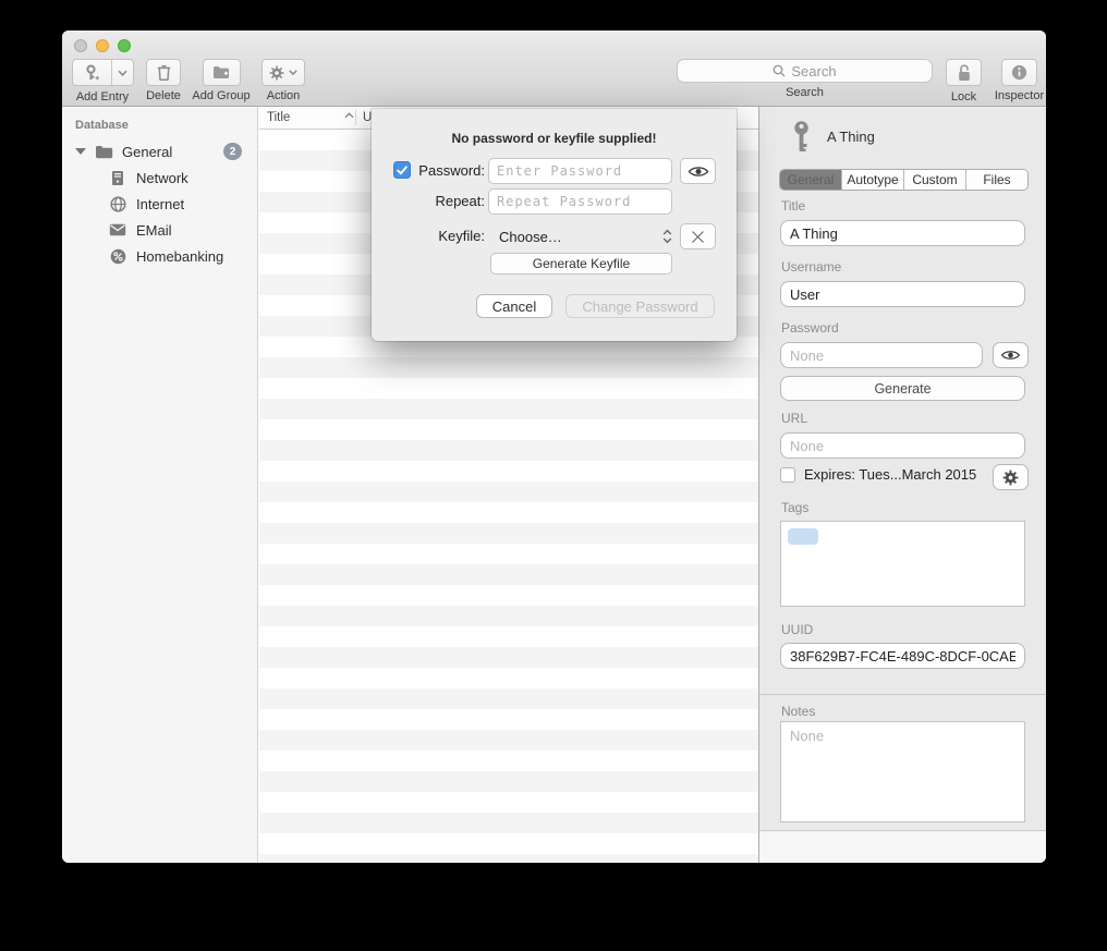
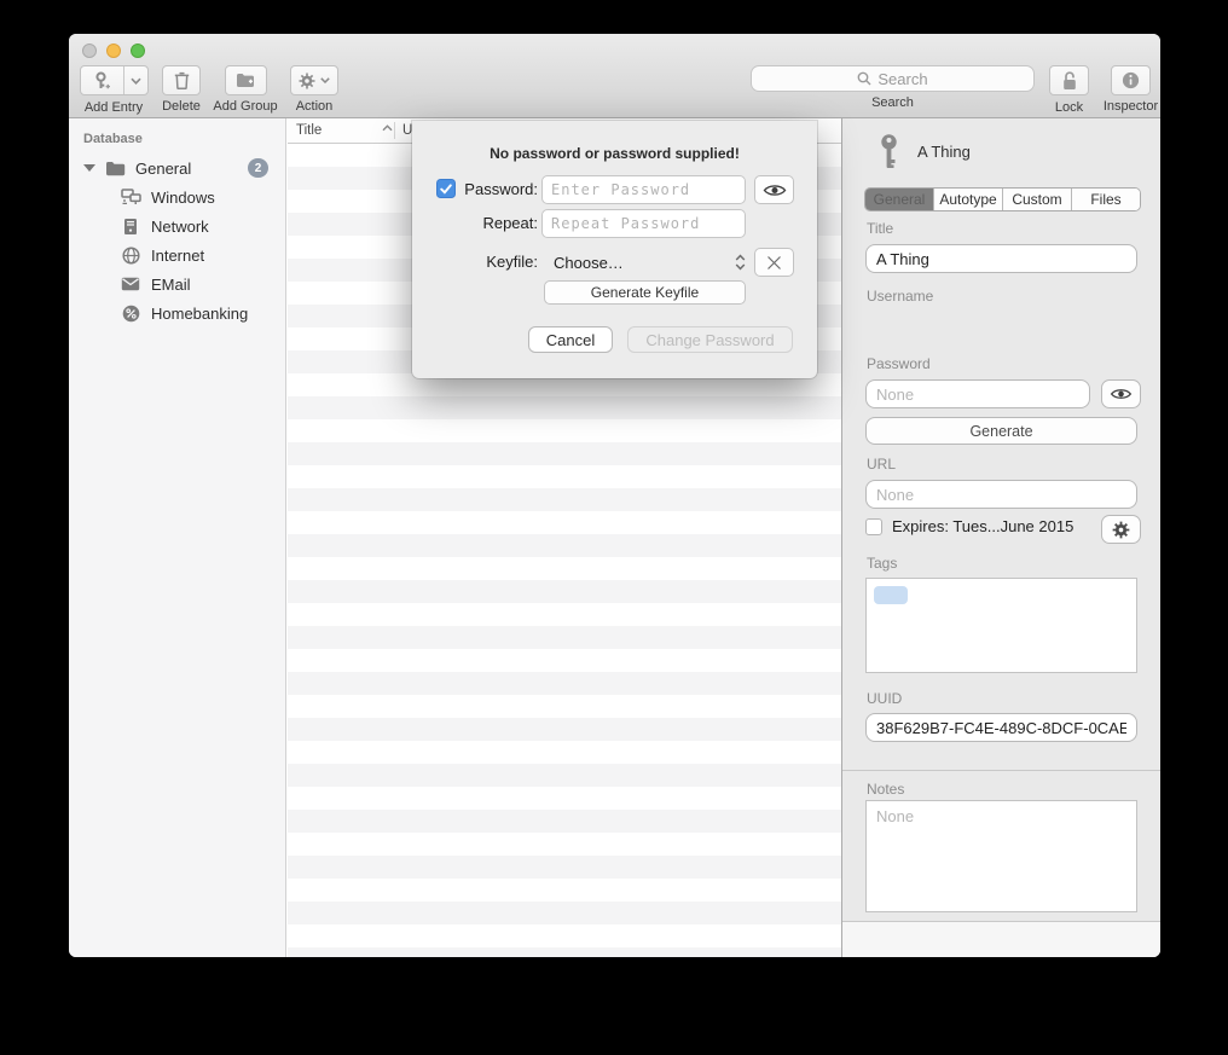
  Add Entry
  Delete
  Add Group
  Action
  Search
  Search
  Lock
  Inspector
  Database
  General
  2
+ Windows
  Network
  Internet
  EMail
  Homebanking
  Title
  U
  A Thing
  General
  Autotype
  Custom
  Files
  Title
  A Thing
  Username
- User
  Password
  None
  Generate
  URL
  None
- Expires: Tues...March 2015
+ Expires: Tues...June 2015
  Tags
  UUID
  38F629B7-FC4E-489C-8DCF-0CAE
  Notes
  None
- No password or keyfile supplied!
+ No password or password supplied!
  Password:
  Enter Password
  Repeat:
  Repeat Password
  Keyfile:
  Choose…
  Generate Keyfile
  Cancel
  Change Password
